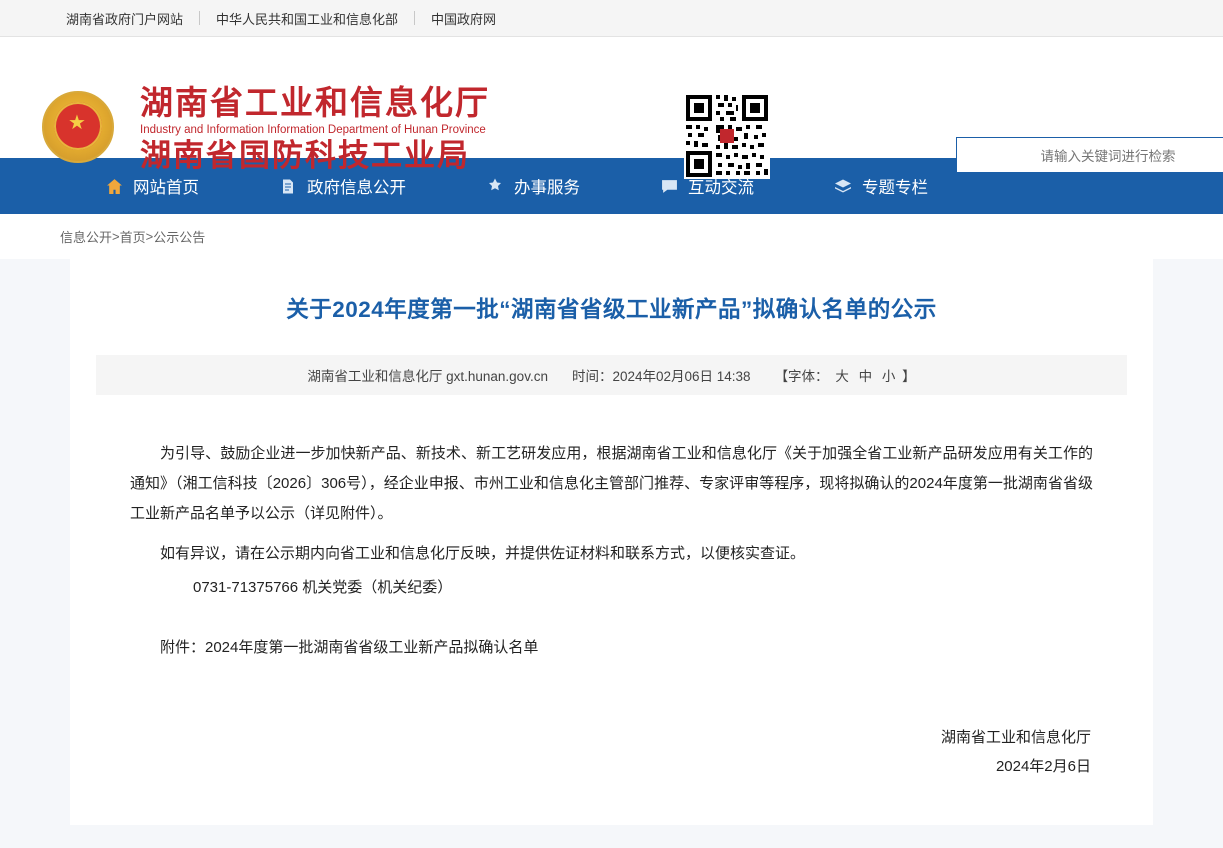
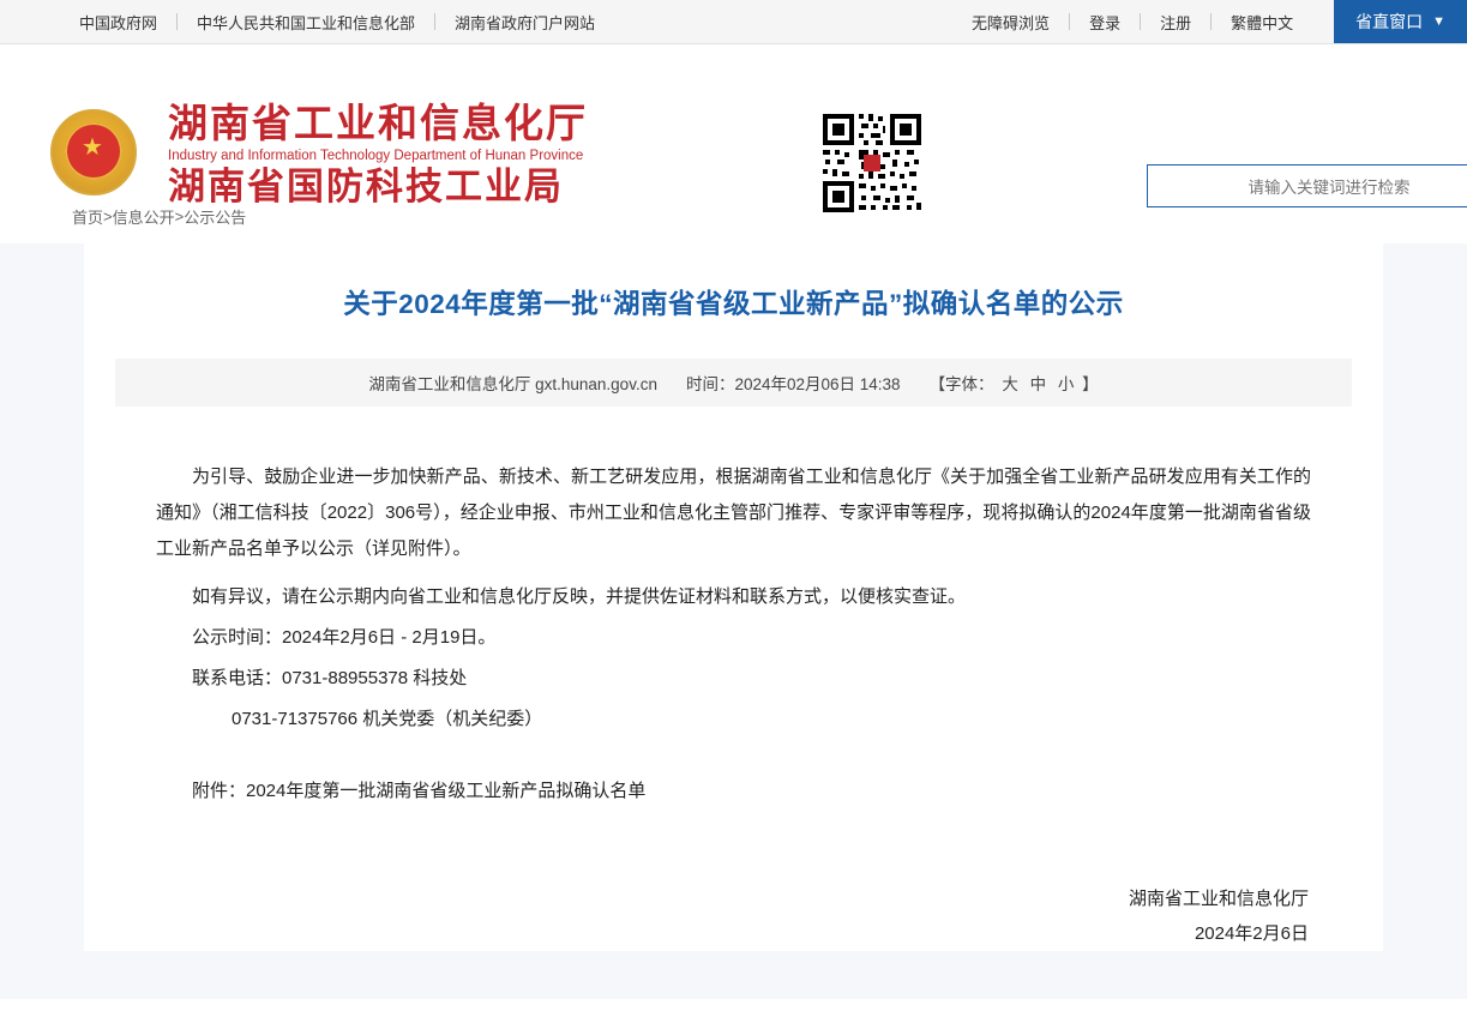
- 湖南省政府门户网站
+ 中国政府网
  中华人民共和国工业和信息化部
- 中国政府网
+ 湖南省政府门户网站
+ 无障碍浏览
+ 登录
+ 注册
+ 繁體中文
+ 省直窗口
+ ▼
  ★
  湖南省工业和信息化厅
- Industry and Information Information Department of Hunan Province
+ Industry and Information Technology Department of Hunan Province
  湖南省国防科技工业局
  请输入关键词进行检索
- 网站首页
- 政府信息公开
- 办事服务
- 互动交流
- 专题专栏
- 信息公开
+ 首页
  >
- 首页
+ 信息公开
  >
  公示公告
  关于2024年度第一批“湖南省省级工业新产品”拟确认名单的公示
  湖南省工业和信息化厅 gxt.hunan.gov.cn
  时间：2024年02月06日 14:38
  【字体： 大 中 小 】
- 为引导、鼓励企业进一步加快新产品、新技术、新工艺研发应用，根据湖南省工业和信息化厅《关于加强全省工业新产品研发应用有关工作的通知》（湘工信科技〔2026〕306号），经企业申报、市州工业和信息化主管部门推荐、专家评审等程序，现将拟确认的2024年度第一批湖南省省级工业新产品名单予以公示（详见附件）。
+ 为引导、鼓励企业进一步加快新产品、新技术、新工艺研发应用，根据湖南省工业和信息化厅《关于加强全省工业新产品研发应用有关工作的通知》（湘工信科技〔2022〕306号），经企业申报、市州工业和信息化主管部门推荐、专家评审等程序，现将拟确认的2024年度第一批湖南省省级工业新产品名单予以公示（详见附件）。
  如有异议，请在公示期内向省工业和信息化厅反映，并提供佐证材料和联系方式，以便核实查证。
+ 公示时间：2024年2月6日 - 2月19日。
+ 联系电话：0731-88955378 科技处
  0731-71375766 机关党委（机关纪委）
  附件：2024年度第一批湖南省省级工业新产品拟确认名单
  湖南省工业和信息化厅
  2024年2月6日
